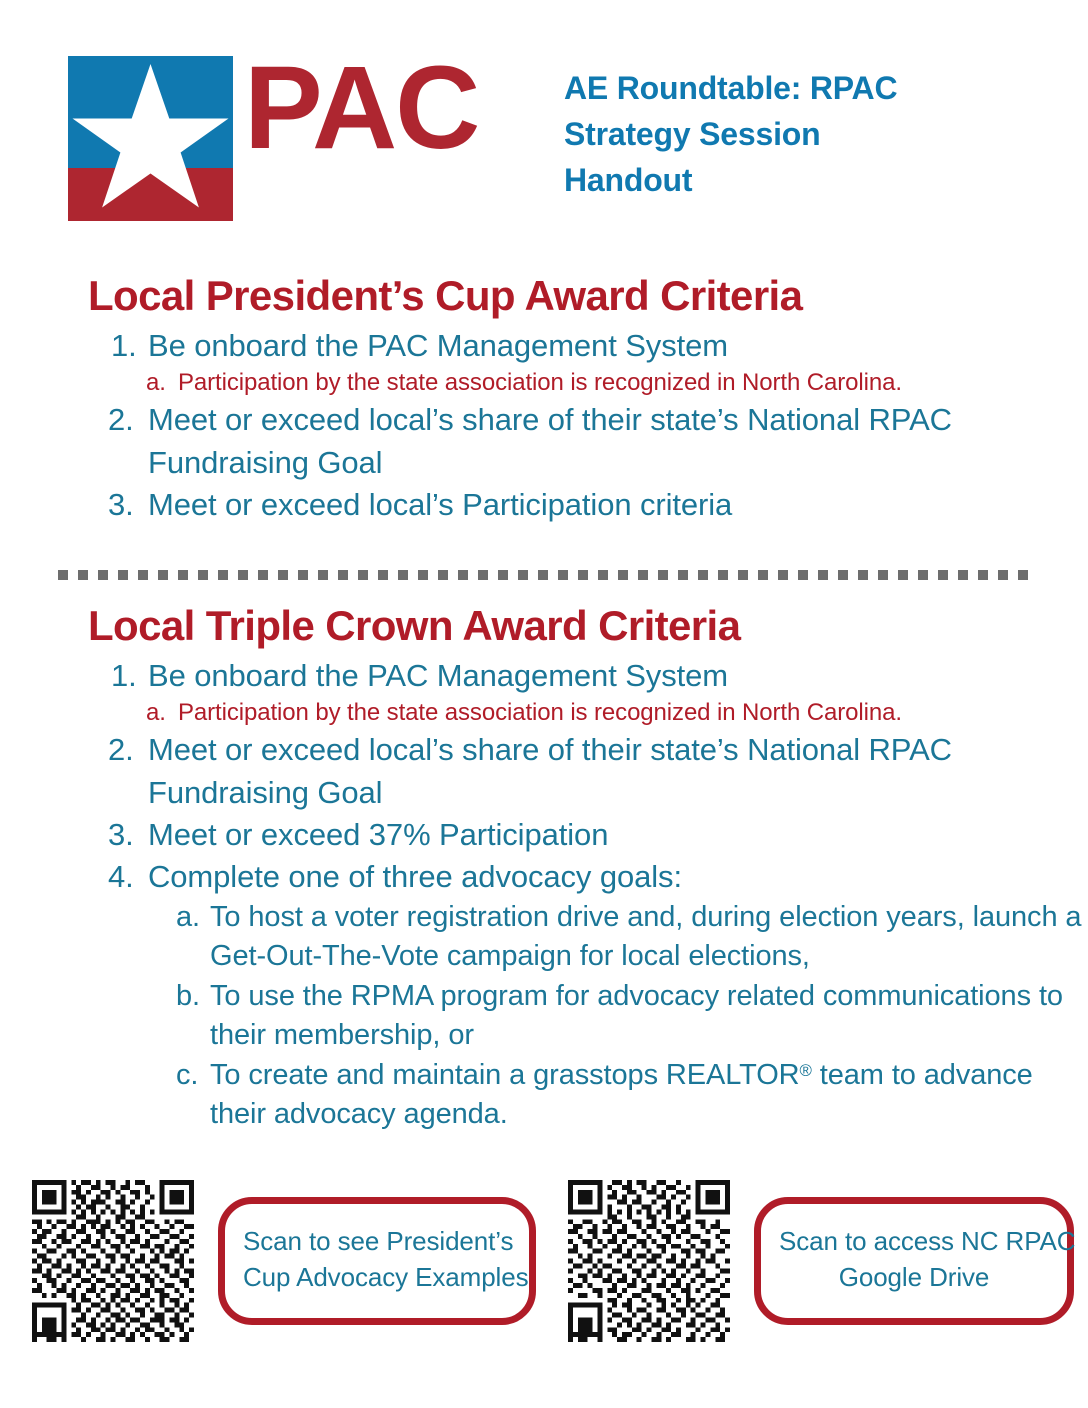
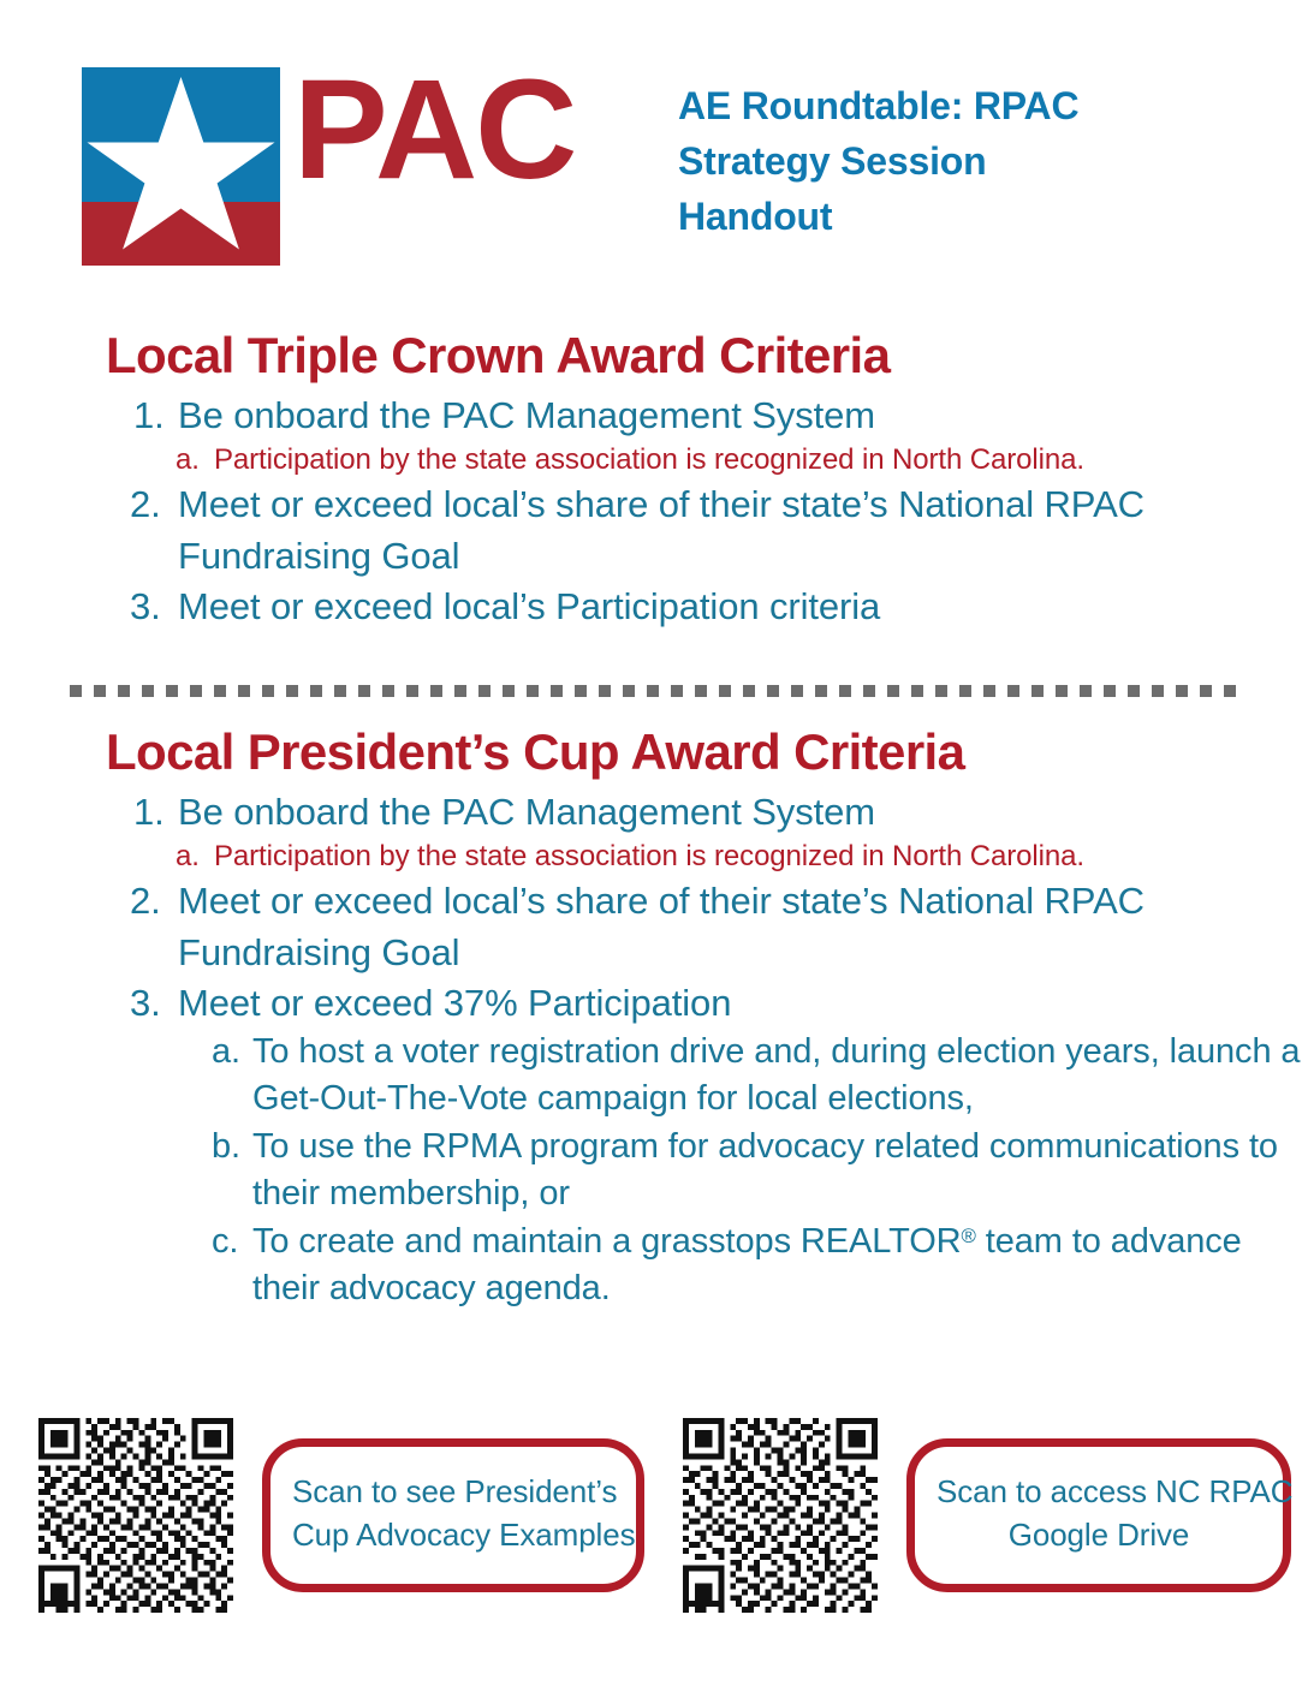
  PAC
  AE Roundtable: RPAC
  Strategy Session
  Handout
- Local President’s Cup Award Criteria
+ Local Triple Crown Award Criteria
  1.
  Be onboard the PAC Management System
  a.
  Participation by the state association is recognized in North Carolina.
  2.
  Meet or exceed local’s share of their state’s National RPAC Fundraising Goal
  3.
  Meet or exceed local’s Participation criteria
- Local Triple Crown Award Criteria
+ Local President’s Cup Award Criteria
  1.
  Be onboard the PAC Management System
  a.
  Participation by the state association is recognized in North Carolina.
  2.
  Meet or exceed local’s share of their state’s National RPAC Fundraising Goal
  3.
  Meet or exceed 37% Participation
- 4.
- Complete one of three advocacy goals:
  a.
  To host a voter registration drive and, during election years, launch a Get-Out-The-Vote campaign for local elections,
  b.
  To use the RPMA program for advocacy related communications to their membership, or
  c.
  To create and maintain a grasstops REALTOR® team to advance their advocacy agenda.
  Scan to see President’s
  Cup Advocacy Examples
  Scan to access NC RPAC
  Google Drive
